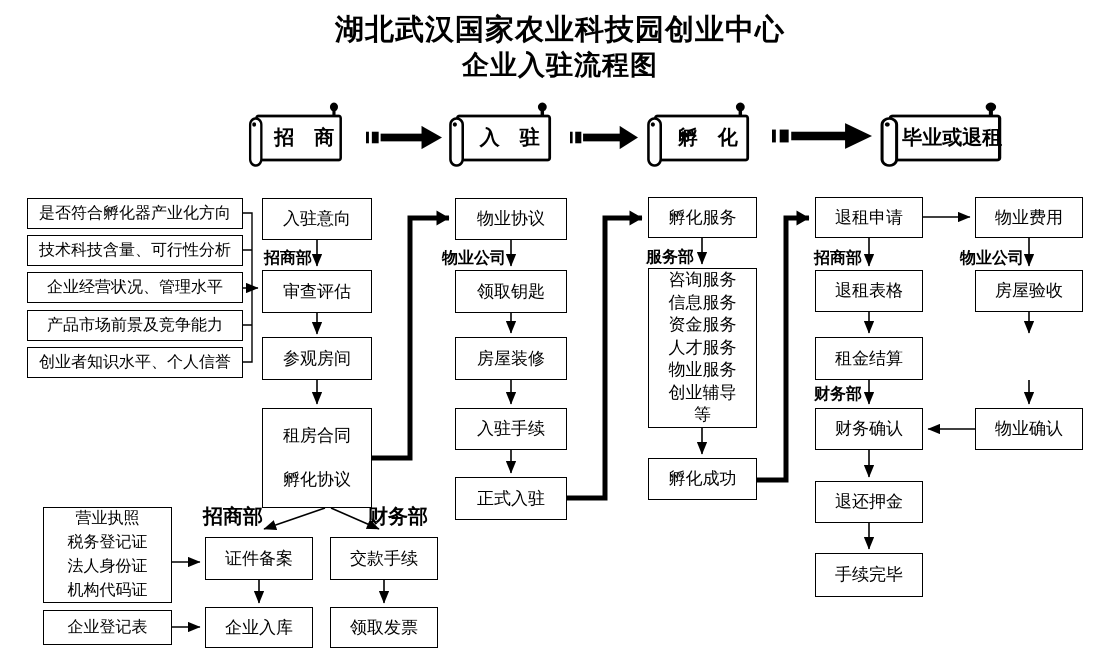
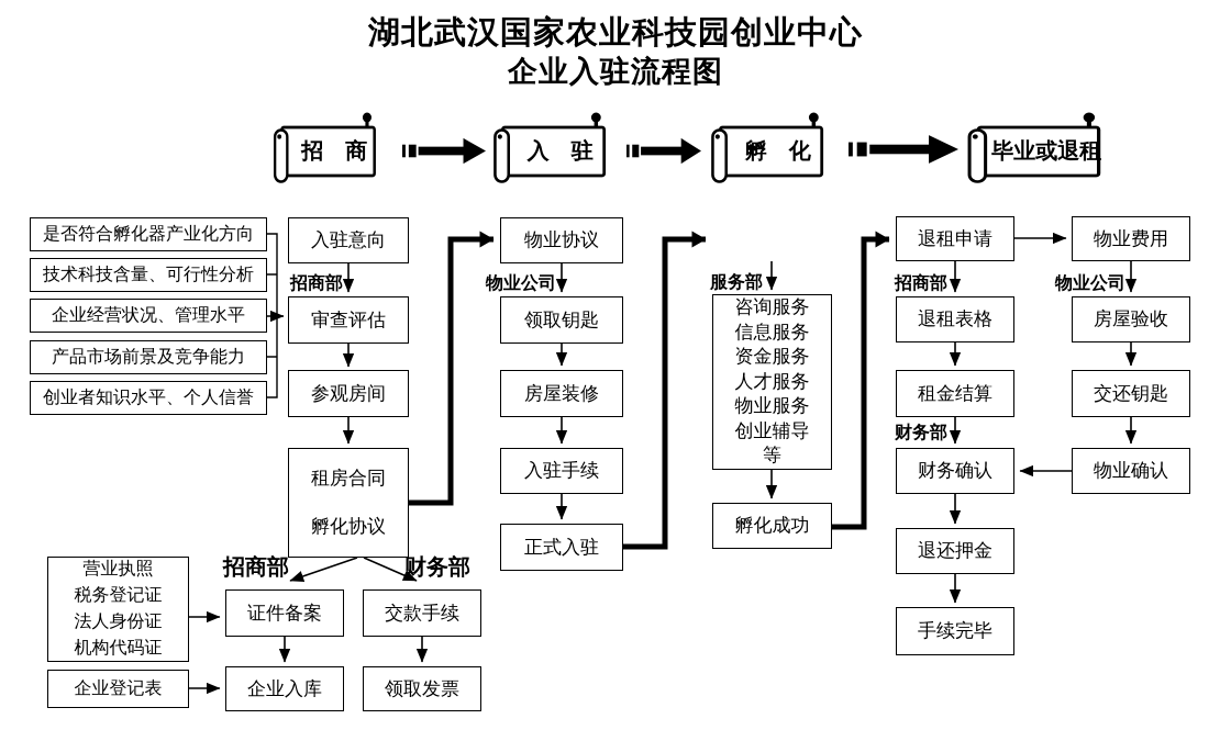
  湖北武汉国家农业科技园创业中心
  企业入驻流程图
  招 商
  入 驻
  孵 化
  毕业或退租
  是否符合孵化器产业化方向
  技术科技含量、可行性分析
  企业经营状况、管理水平
  产品市场前景及竞争能力
  创业者知识水平、个人信誉
  入驻意向
  审查评估
  参观房间
  租房合同
  孵化协议
  物业协议
  领取钥匙
  房屋装修
  入驻手续
  正式入驻
- 孵化服务
  咨询服务
  信息服务
  资金服务
  人才服务
  物业服务
  创业辅导
  等
  孵化成功
  退租申请
  退租表格
  租金结算
  财务确认
  退还押金
  手续完毕
  物业费用
  房屋验收
+ 交还钥匙
  物业确认
  营业执照
  税务登记证
  法人身份证
  机构代码证
  企业登记表
  证件备案
  交款手续
  企业入库
  领取发票
  招商部
  物业公司
  服务部
  招商部
  财务部
  物业公司
  招商部
  财务部
